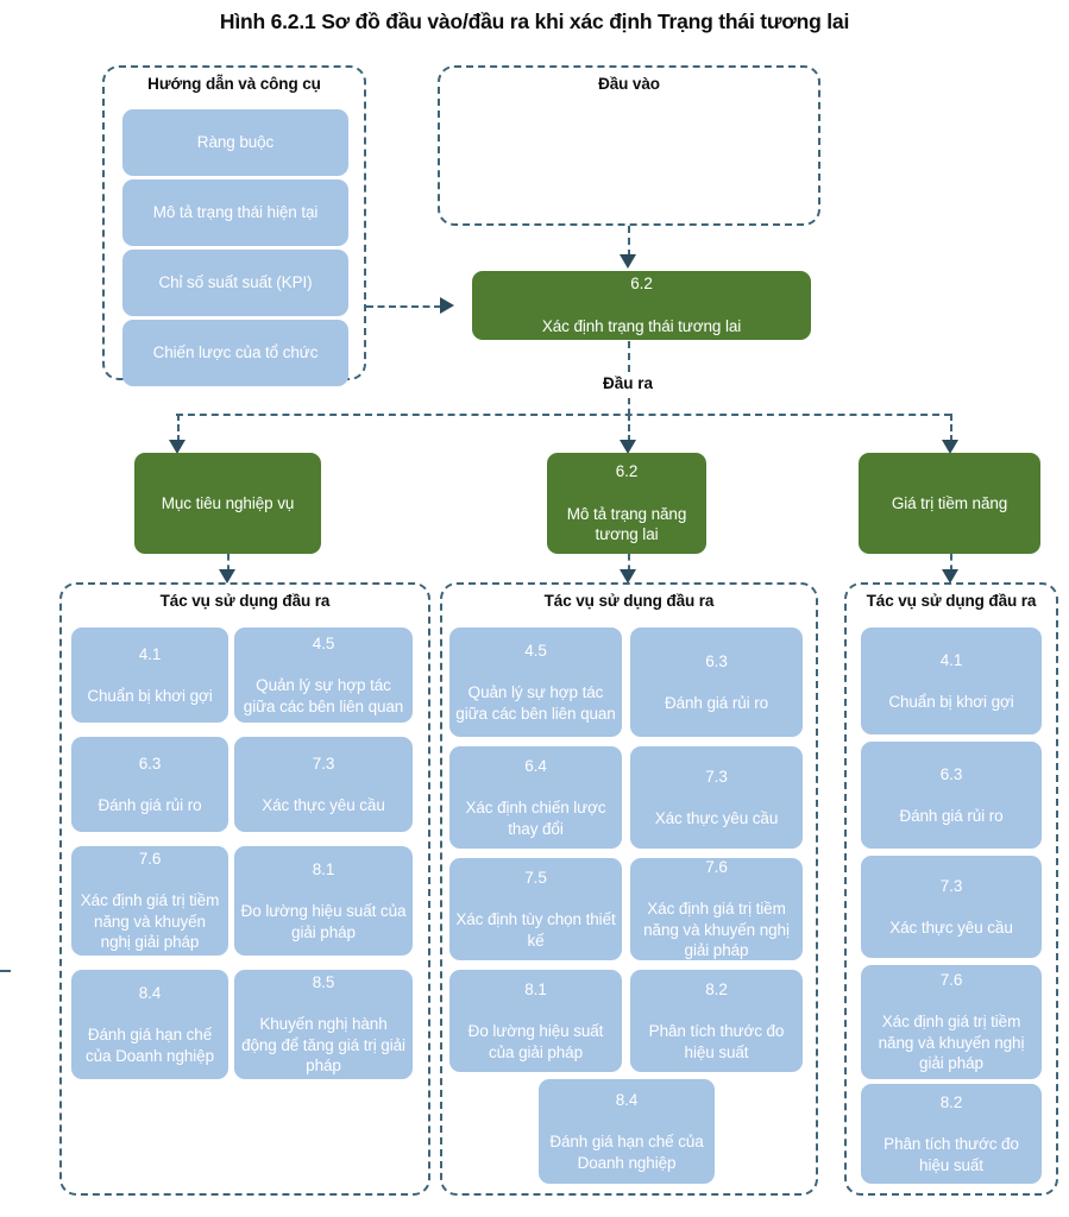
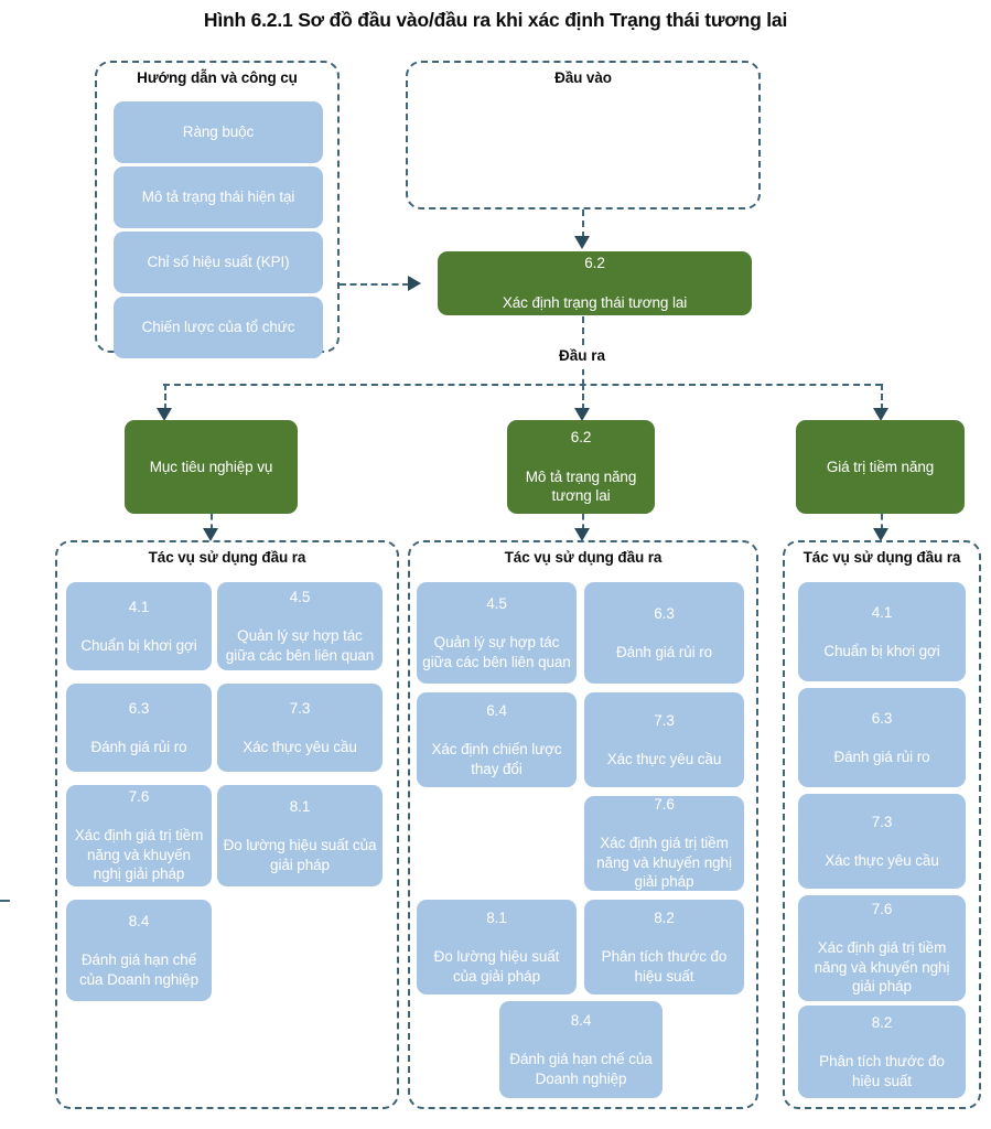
  Hình 6.2.1 Sơ đồ đầu vào/đầu ra khi xác định Trạng thái tương lai
  Hướng dẫn và công cụ
  Ràng buộc
  Mô tả trạng thái hiện tại
- Chỉ số suất suất (KPI)
+ Chỉ số hiệu suất (KPI)
  Chiến lược của tổ chức
  Đầu vào
  6.2
  Xác định trạng thái tương lai
  Đầu ra
  Mục tiêu nghiệp vụ
  6.2
  Mô tả trạng năng tương lai
  Giá trị tiềm năng
  Tác vụ sử dụng đầu ra
  4.1
  Chuẩn bị khơi gợi
  4.5
  Quản lý sự hợp tác giữa các bên liên quan
  6.3
  Đánh giá rủi ro
  7.3
  Xác thực yêu cầu
  7.6
  Xác định giá trị tiềm năng và khuyến nghị giải pháp
  8.1
  Đo lường hiệu suất của giải pháp
  8.4
  Đánh giá hạn chế của Doanh nghiệp
- 8.5
- Khuyến nghị hành động để tăng giá trị giải pháp
  Tác vụ sử dụng đầu ra
  4.5
  Quản lý sự hợp tác giữa các bên liên quan
  6.3
  Đánh giá rủi ro
  6.4
  Xác định chiến lược thay đổi
  7.3
  Xác thực yêu cầu
- 7.5
- Xác định tùy chọn thiết kế
  7.6
  Xác định giá trị tiềm năng và khuyến nghị giải pháp
  8.1
  Đo lường hiệu suất của giải pháp
  8.2
  Phân tích thước đo hiệu suất
  8.4
  Đánh giá hạn chế của Doanh nghiệp
  Tác vụ sử dụng đầu ra
  4.1
  Chuẩn bị khơi gợi
  6.3
  Đánh giá rủi ro
  7.3
  Xác thực yêu cầu
  7.6
  Xác định giá trị tiềm năng và khuyến nghị giải pháp
  8.2
  Phân tích thước đo hiệu suất
